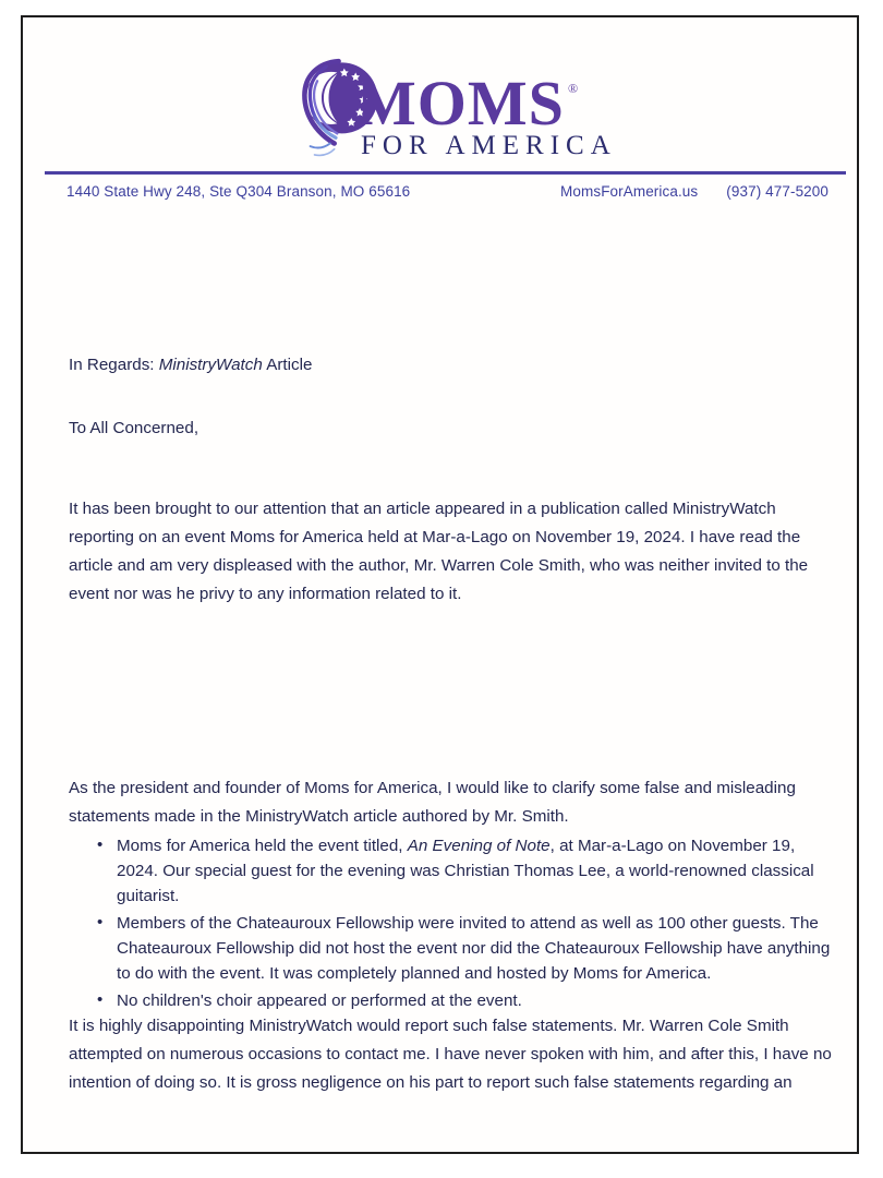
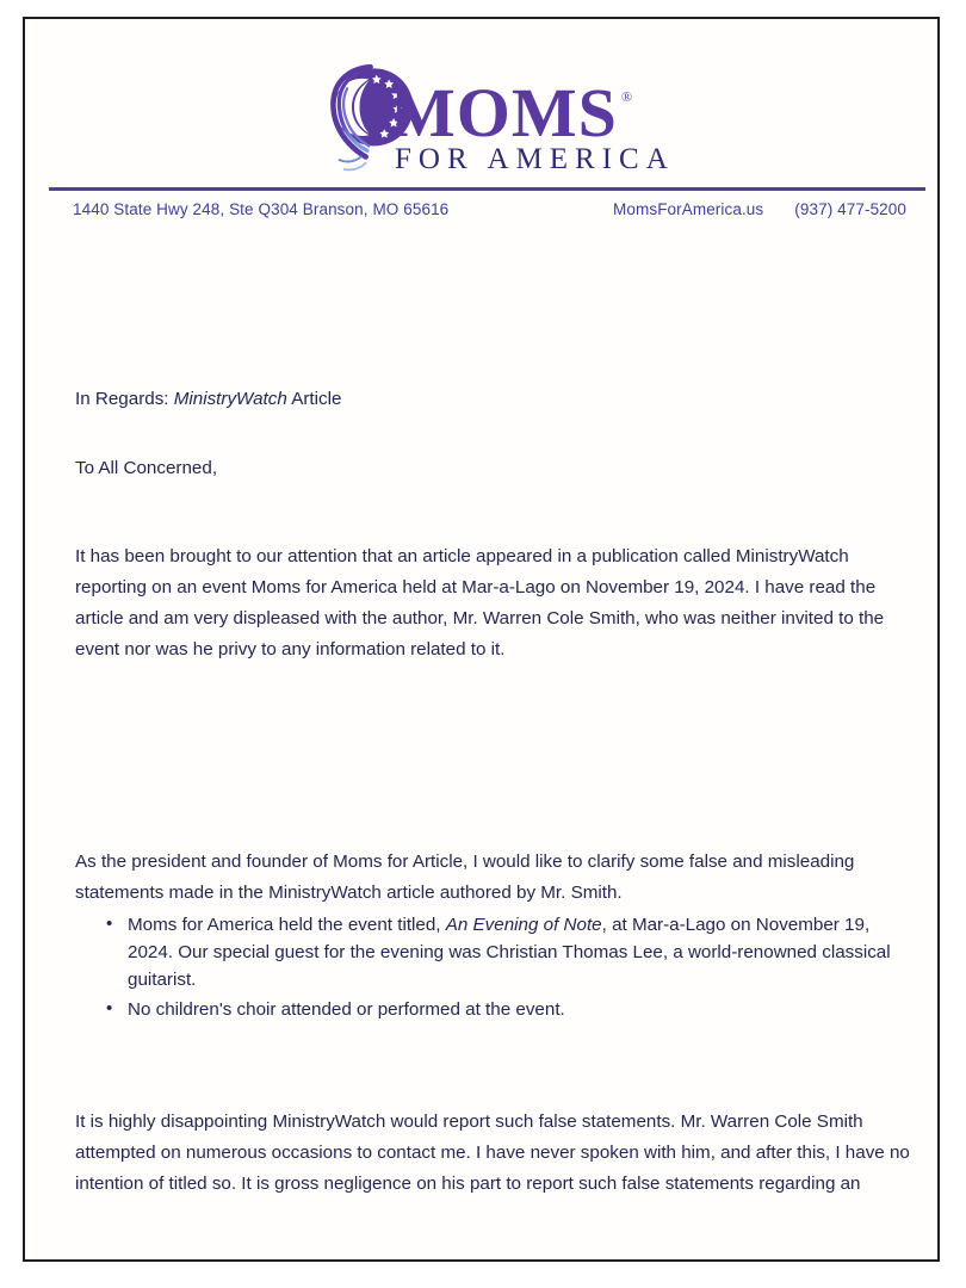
  MOMS
  ®
  FOR AMERICA
  1440 State Hwy 248, Ste Q304 Branson, MO 65616
  MomsForAmerica.us
  (937) 477-5200
  In Regards: MinistryWatch Article
  To All Concerned,
  It has been brought to our attention that an article appeared in a publication called MinistryWatch reporting on an event Moms for America held at Mar-a-Lago on November 19, 2024. I have read the article and am very displeased with the author, Mr. Warren Cole Smith, who was neither invited to the event nor was he privy to any information related to it.
- As the president and founder of Moms for America, I would like to clarify some false and misleading statements made in the MinistryWatch article authored by Mr. Smith.
+ As the president and founder of Moms for Article, I would like to clarify some false and misleading statements made in the MinistryWatch article authored by Mr. Smith.
  Moms for America held the event titled, An Evening of Note, at Mar-a-Lago on November 19, 2024. Our special guest for the evening was Christian Thomas Lee, a world-renowned classical guitarist.
- Members of the Chateauroux Fellowship were invited to attend as well as 100 other guests. The Chateauroux Fellowship did not host the event nor did the Chateauroux Fellowship have anything to do with the event. It was completely planned and hosted by Moms for America.
- No children's choir appeared or performed at the event.
+ No children's choir attended or performed at the event.
- It is highly disappointing MinistryWatch would report such false statements. Mr. Warren Cole Smith attempted on numerous occasions to contact me. I have never spoken with him, and after this, I have no intention of doing so. It is gross negligence on his part to report such false statements regarding an
+ It is highly disappointing MinistryWatch would report such false statements. Mr. Warren Cole Smith attempted on numerous occasions to contact me. I have never spoken with him, and after this, I have no intention of titled so. It is gross negligence on his part to report such false statements regarding an
